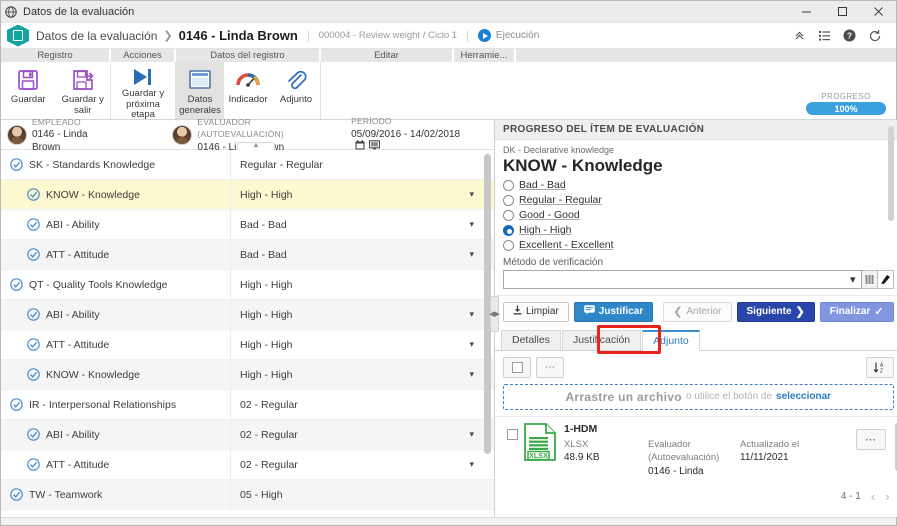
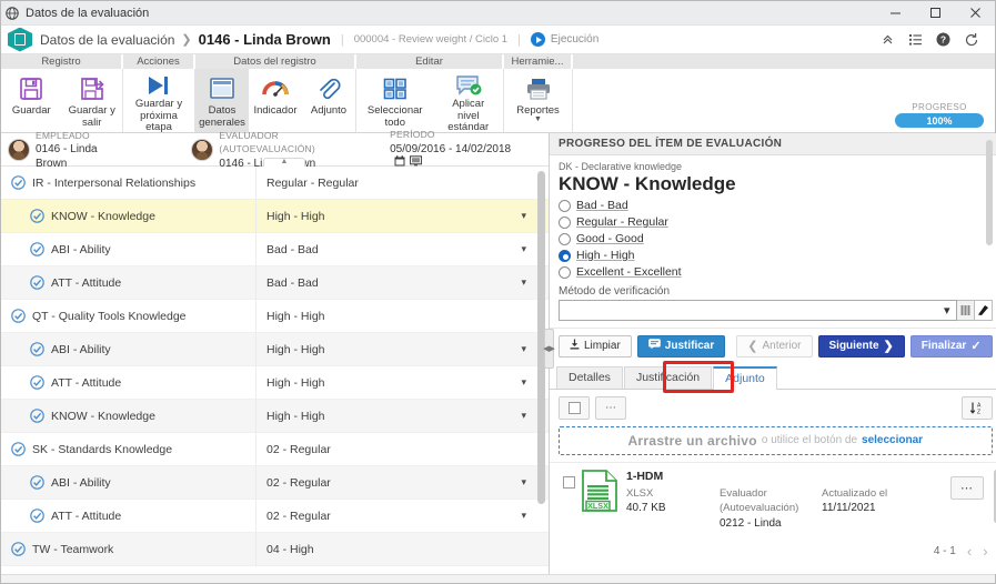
  Datos de la evaluación
  Datos de la evaluación
  ❯
  0146 - Linda Brown
  |
  000004 - Review weight / Ciclo 1
  |
  Ejecución
  ?
  Registro
  Acciones
  Datos del registro
  Editar
  Herramie...
  Guardar
  Guardar y salir
  Guardar y
  próxima etapa
  Datos generales
  Indicador
  Adjunto
+ Seleccionar todo
+ Aplicar nivel
+ estándar
+ Reportes
  PROGRESO
  100%
  EMPLEADO
  0146 - Linda Brown
  EVALUADOR (AUTOEVALUACIÓN)
  PERÍODO
  05/09/2016 - 14/02/2018
- SK - Standards Knowledge
+ IR - Interpersonal Relationships
  Regular - Regular
  KNOW - Knowledge
  High - High
  ▾
  ABI - Ability
  Bad - Bad
  ▾
  ATT - Attitude
  Bad - Bad
  ▾
  QT - Quality Tools Knowledge
  High - High
  ABI - Ability
  High - High
  ▾
  ATT - Attitude
  High - High
  ▾
  KNOW - Knowledge
  High - High
  ▾
- IR - Interpersonal Relationships
+ SK - Standards Knowledge
  02 - Regular
  ABI - Ability
  02 - Regular
  ▾
  ATT - Attitude
  02 - Regular
  ▾
  TW - Teamwork
- 05 - High
+ 04 - High
  PROGRESO DEL ÍTEM DE EVALUACIÓN
  DK - Declarative knowledge
  KNOW - Knowledge
  Bad - Bad
  Regular - Regular
  Good - Good
  High - High
  Excellent - Excellent
  Método de verificación
  ▾
  Limpiar
  Justificar
  ❮
  Anterior
  Siguiente
  ❯
  Finalizar
  ✓
  Detalles
  Justificación
  Adjunto
  ⋯
  Arrastre un archivo
  o utilice el botón de
  seleccionar
  XLSX
  1-HDM
  XLSX
- 48.9 KB
+ 40.7 KB
  Evaluador
  (Autoevaluación)
- 0146 - Linda
+ 0212 - Linda
  Actualizado el
  11/11/2021
  ⋯
  4 - 1
  ‹
  ›
